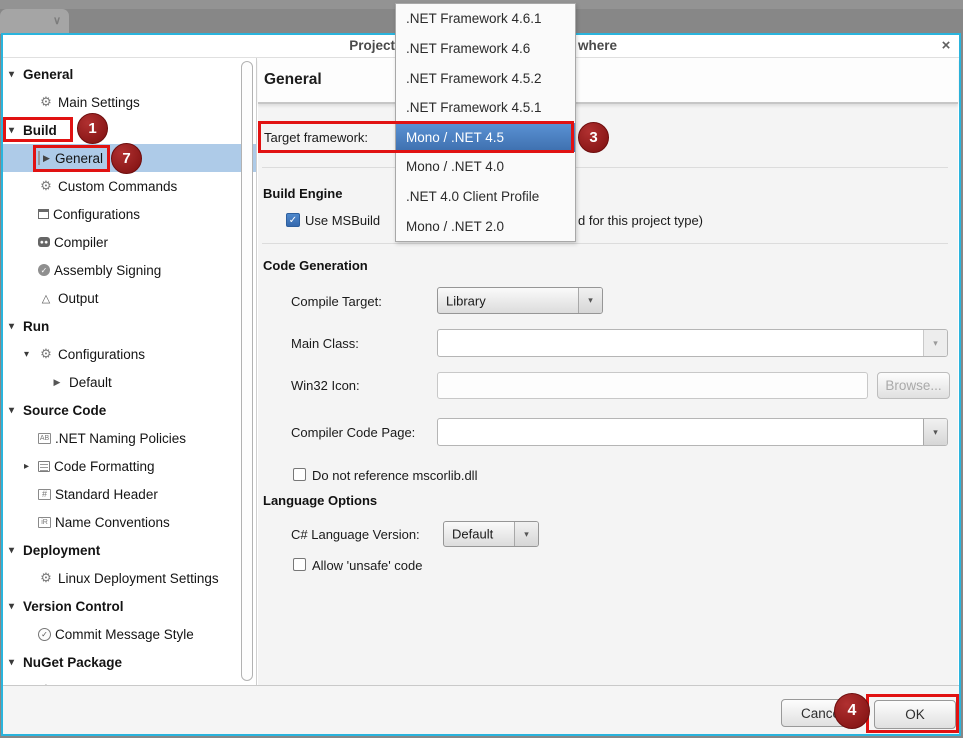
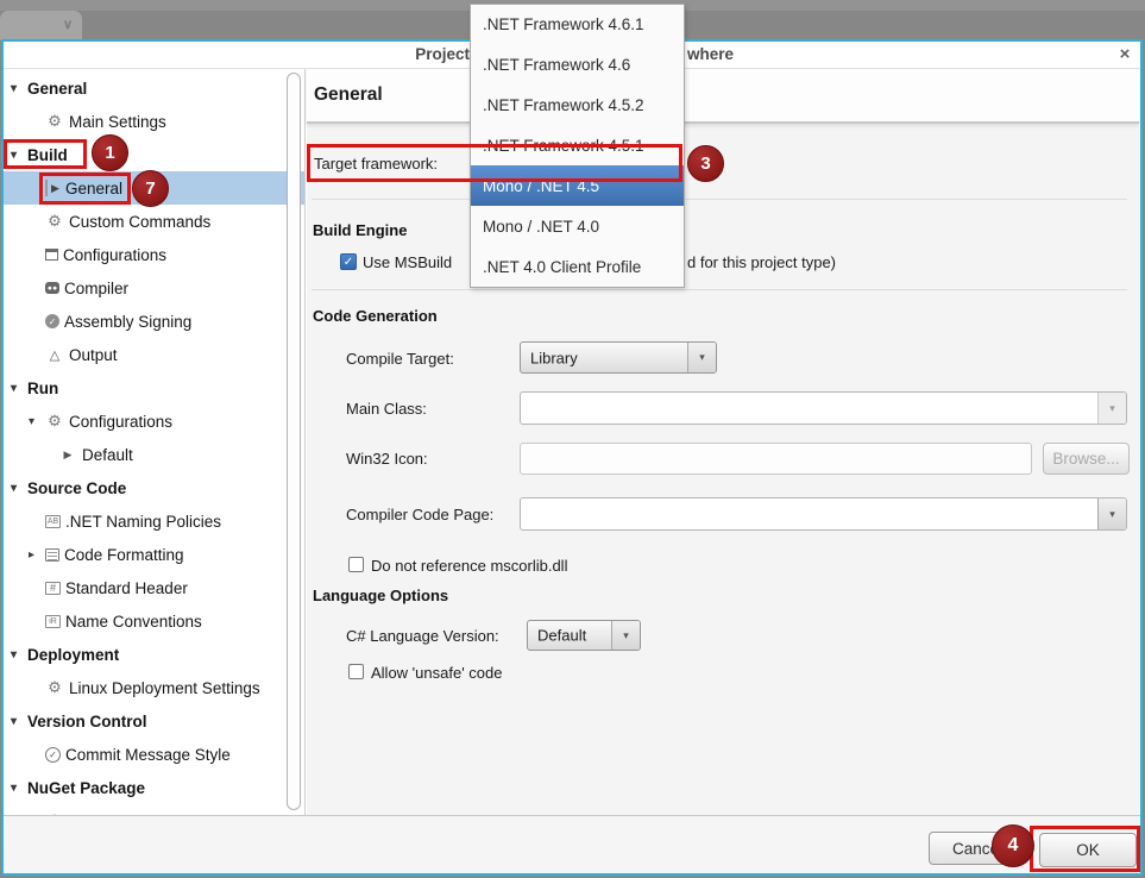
  ∨
  Project
  where
  ×
  ▾
  General
  ⚙
  Main Settings
  ▾
  Build
  ▶
  General
  ⚙
  Custom Commands
  Configurations
  Compiler
  ✓
  Assembly Signing
  △
  Output
  ▾
  Run
  ▾
  ⚙
  Configurations
  ▶
  Default
  ▾
  Source Code
  .NET Naming Policies
  ▸
  Code Formatting
  #
  Standard Header
  Name Conventions
  ▾
  Deployment
  ⚙
  Linux Deployment Settings
  ▾
  Version Control
  ✓
  Commit Message Style
  ▾
  NuGet Package
  General
  Target framework:
  Build Engine
  ✓
  Use MSBuild
  d for this project type)
  Code Generation
  Compile Target:
  Library
  ▾
  Main Class:
  ▾
  Win32 Icon:
  Browse...
  Compiler Code Page:
  ▾
  Do not reference mscorlib.dll
  Language Options
  C# Language Version:
  Default
  ▾
  Allow 'unsafe' code
  OK
  .NET Framework 4.6.1
  .NET Framework 4.6
  .NET Framework 4.5.2
  .NET Framework 4.5.1
  Mono / .NET 4.5
  Mono / .NET 4.0
  .NET 4.0 Client Profile
- Mono / .NET 2.0
  1
  7
  3
  4
